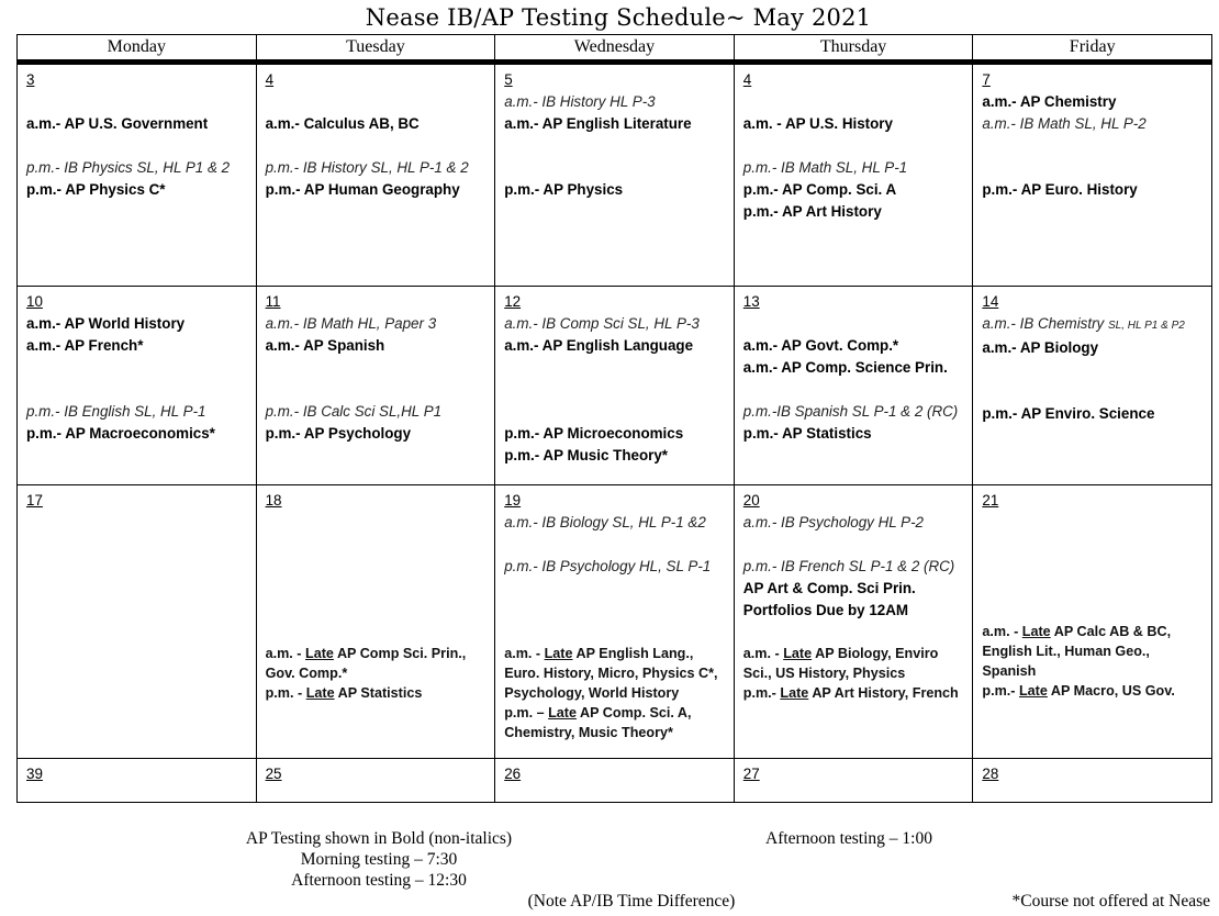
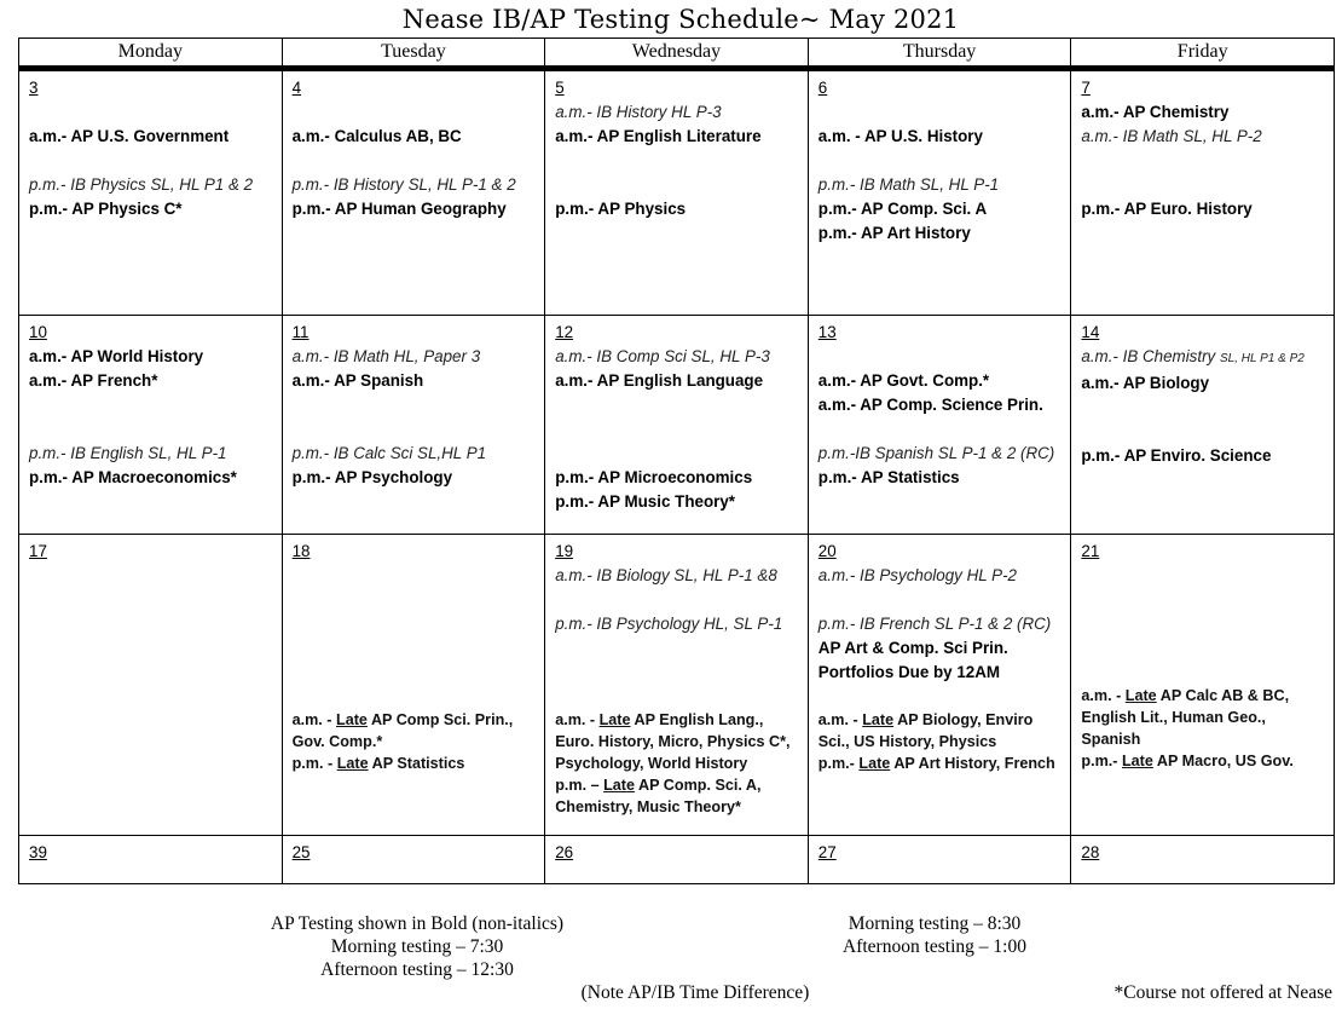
  Nease IB/AP Testing Schedule~ May 2021
  Monday	Tuesday	Wednesday	Thursday	Friday
- 3a.m.- AP U.S. Governmentp.m.- IB Physics SL, HL P1 & 2p.m.- AP Physics C*	4a.m.- Calculus AB, BCp.m.- IB History SL, HL P-1 & 2p.m.- AP Human Geography	5a.m.- IB History HL P-3a.m.- AP English Literaturep.m.- AP Physics	4a.m. - AP U.S. Historyp.m.- IB Math SL, HL P-1p.m.- AP Comp. Sci. Ap.m.- AP Art History	7a.m.- AP Chemistrya.m.- IB Math SL, HL P-2p.m.- AP Euro. History
+ 3a.m.- AP U.S. Governmentp.m.- IB Physics SL, HL P1 & 2p.m.- AP Physics C*	4a.m.- Calculus AB, BCp.m.- IB History SL, HL P-1 & 2p.m.- AP Human Geography	5a.m.- IB History HL P-3a.m.- AP English Literaturep.m.- AP Physics	6a.m. - AP U.S. Historyp.m.- IB Math SL, HL P-1p.m.- AP Comp. Sci. Ap.m.- AP Art History	7a.m.- AP Chemistrya.m.- IB Math SL, HL P-2p.m.- AP Euro. History
  10a.m.- AP World Historya.m.- AP French*p.m.- IB English SL, HL P-1p.m.- AP Macroeconomics*	11a.m.- IB Math HL, Paper 3a.m.- AP Spanishp.m.- IB Calc Sci SL,HL P1p.m.- AP Psychology	12a.m.- IB Comp Sci SL, HL P-3a.m.- AP English Languagep.m.- AP Microeconomicsp.m.- AP Music Theory*	13a.m.- AP Govt. Comp.*a.m.- AP Comp. Science Prin.p.m.-IB Spanish SL P-1 & 2 (RC)p.m.- AP Statistics	14a.m.- IB Chemistry SL, HL P1 & P2a.m.- AP Biologyp.m.- AP Enviro. Science
- 17	18a.m. - Late AP Comp Sci. Prin.,Gov. Comp.*p.m. - Late AP Statistics	19a.m.- IB Biology SL, HL P-1 &2p.m.- IB Psychology HL, SL P-1a.m. - Late AP English Lang.,Euro. History, Micro, Physics C*,Psychology, World Historyp.m. – Late AP Comp. Sci. A,Chemistry, Music Theory*	20a.m.- IB Psychology HL P-2p.m.- IB French SL P-1 & 2 (RC)AP Art & Comp. Sci Prin.Portfolios Due by 12AMa.m. - Late AP Biology, EnviroSci., US History, Physicsp.m.- Late AP Art History, French	21a.m. - Late AP Calc AB & BC,English Lit., Human Geo.,Spanishp.m.- Late AP Macro, US Gov.
+ 17	18a.m. - Late AP Comp Sci. Prin.,Gov. Comp.*p.m. - Late AP Statistics	19a.m.- IB Biology SL, HL P-1 &8p.m.- IB Psychology HL, SL P-1a.m. - Late AP English Lang.,Euro. History, Micro, Physics C*,Psychology, World Historyp.m. – Late AP Comp. Sci. A,Chemistry, Music Theory*	20a.m.- IB Psychology HL P-2p.m.- IB French SL P-1 & 2 (RC)AP Art & Comp. Sci Prin.Portfolios Due by 12AMa.m. - Late AP Biology, EnviroSci., US History, Physicsp.m.- Late AP Art History, French	21a.m. - Late AP Calc AB & BC,English Lit., Human Geo.,Spanishp.m.- Late AP Macro, US Gov.
  39	25	26	27	28
  AP Testing shown in Bold (non-italics)
  Morning testing – 7:30
  Afternoon testing – 12:30
+ Morning testing – 8:30
  Afternoon testing – 1:00
  (Note AP/IB Time Difference)
  *Course not offered at Nease
